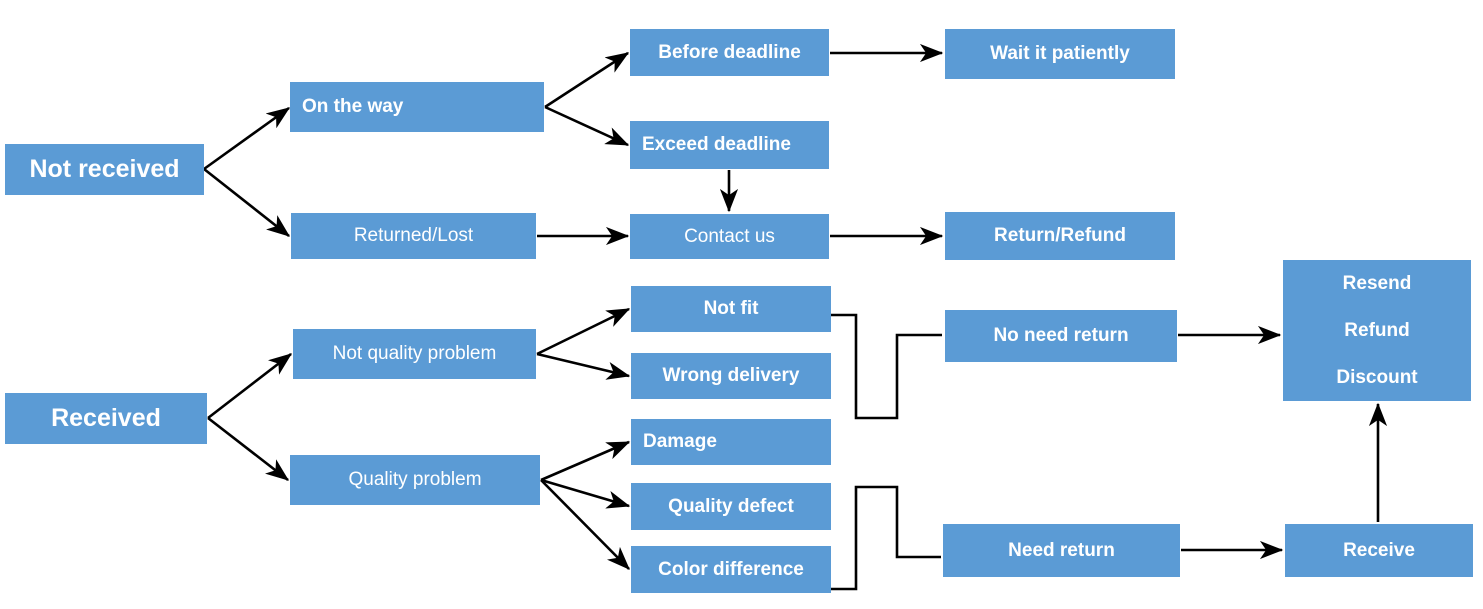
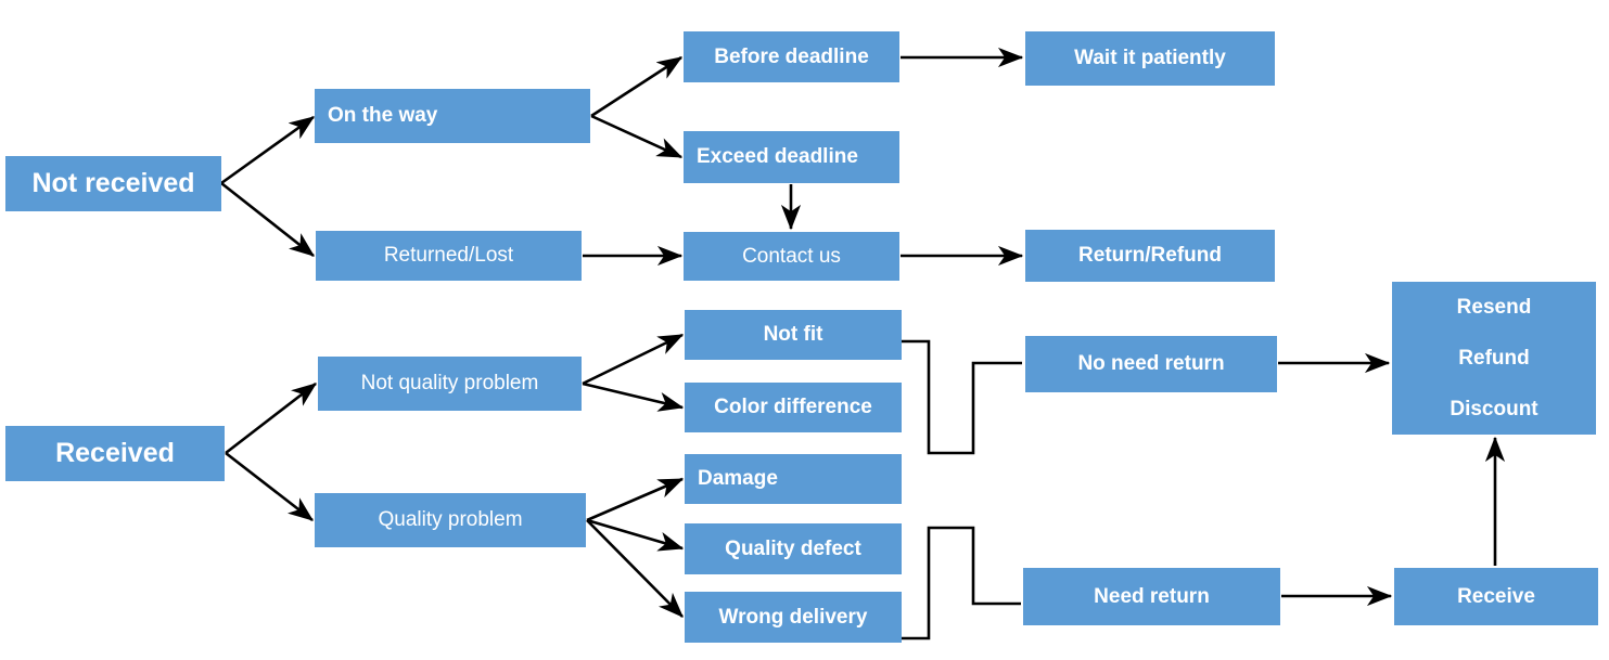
  Not received
  On the way
  Returned/Lost
  Before deadline
  Exceed deadline
  Contact us
  Wait it patiently
  Return/Refund
  Received
  Not quality problem
  Quality problem
  Not fit
- Wrong delivery
+ Color difference
  Damage
  Quality defect
- Color difference
+ Wrong delivery
  No need return
  Need return
  Resend
  Refund
  Discount
  Receive
